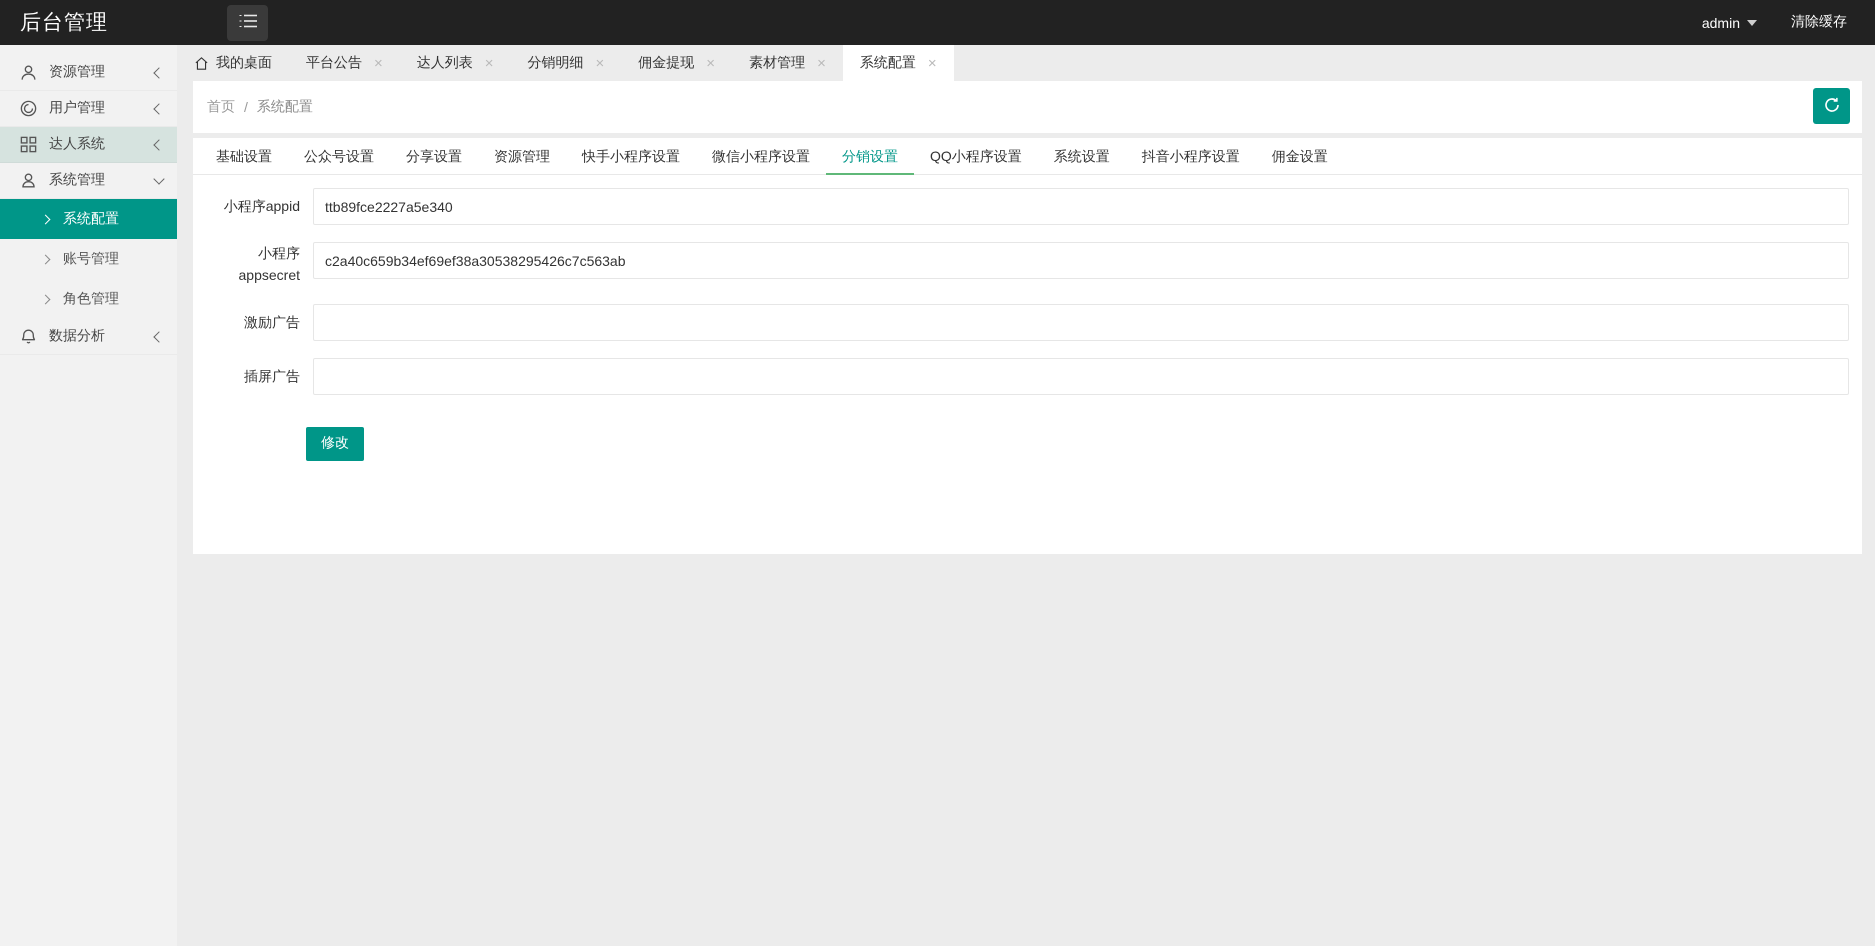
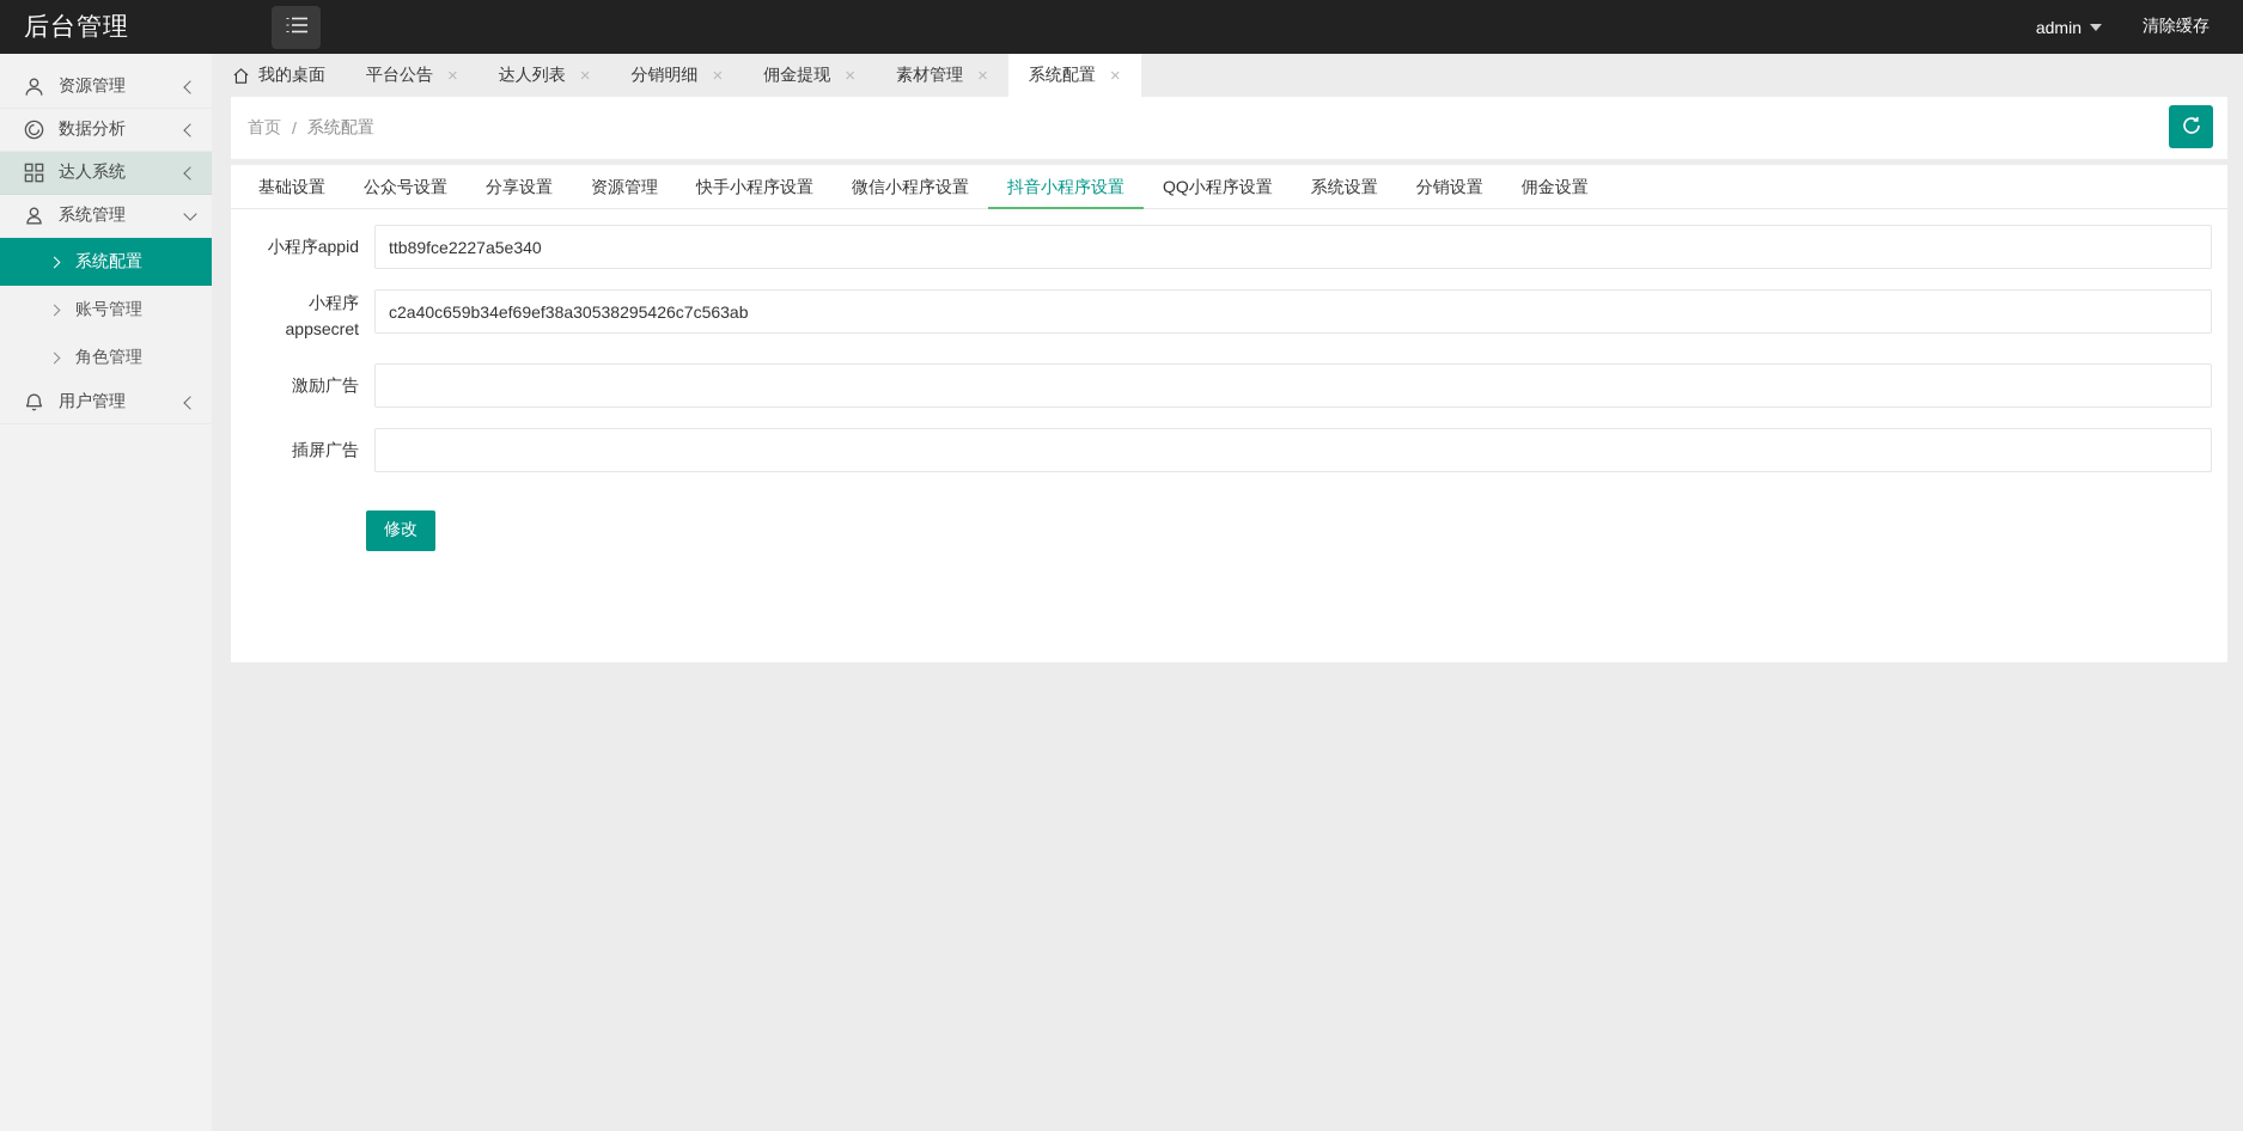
  后台管理
  admin
  清除缓存
  资源管理
- 用户管理
+ 数据分析
  达人系统
  系统管理
  系统配置
  账号管理
  角色管理
- 数据分析
+ 用户管理
  我的桌面
  平台公告
  ×
  达人列表
  ×
  分销明细
  ×
  佣金提现
  ×
  素材管理
  ×
  系统配置
  ×
  首页
  /
  系统配置
  基础设置
  公众号设置
  分享设置
  资源管理
  快手小程序设置
  微信小程序设置
- 分销设置
+ 抖音小程序设置
  QQ小程序设置
  系统设置
- 抖音小程序设置
+ 分销设置
  佣金设置
  小程序appid
  ttb89fce2227a5e340
  小程序
  appsecret
  c2a40c659b34ef69ef38a30538295426c7c563ab
  激励广告
  插屏广告
  修改
